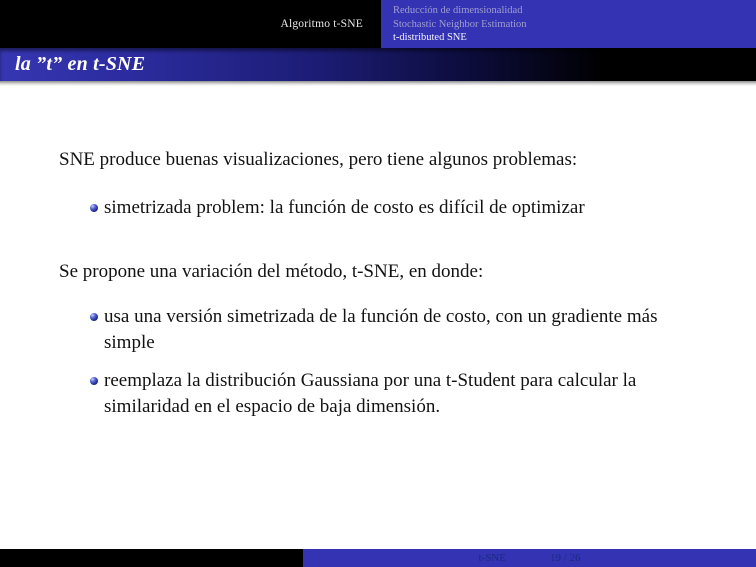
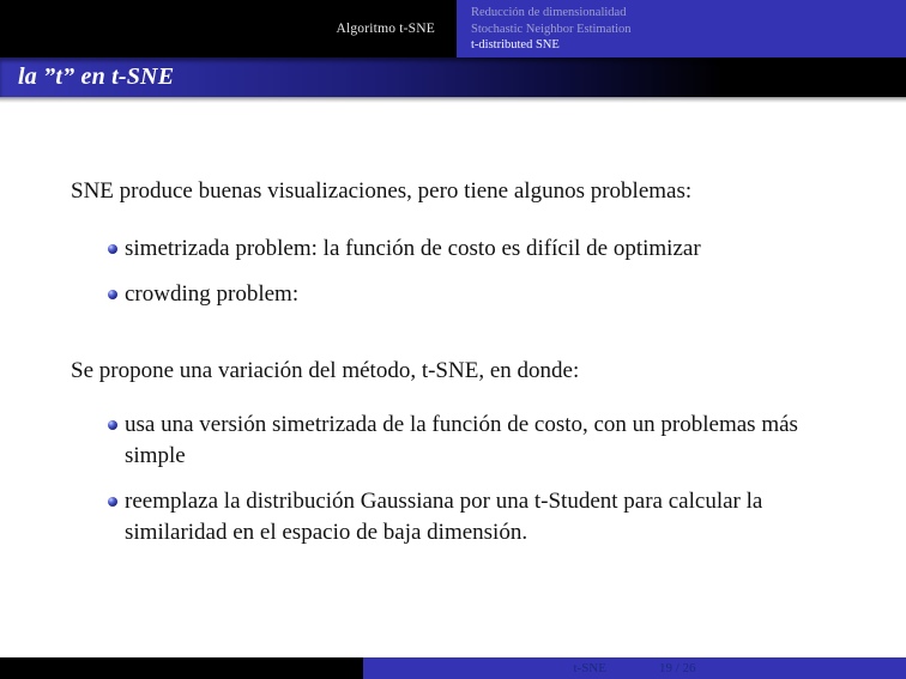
  Algoritmo t-SNE
  Reducción de dimensionalidad
  Stochastic Neighbor Estimation
  t-distributed SNE
  la ”t” en t-SNE
  SNE produce buenas visualizaciones, pero tiene algunos problemas:
  simetrizada problem: la función de costo es difícil de optimizar
+ crowding problem:
  Se propone una variación del método, t-SNE, en donde:
- usa una versión simetrizada de la función de costo, con un gradiente más simple
+ usa una versión simetrizada de la función de costo, con un problemas más simple
  reemplaza la distribución Gaussiana por una t-Student para calcular la similaridad en el espacio de baja dimensión.
  t-SNE
  19 / 26
